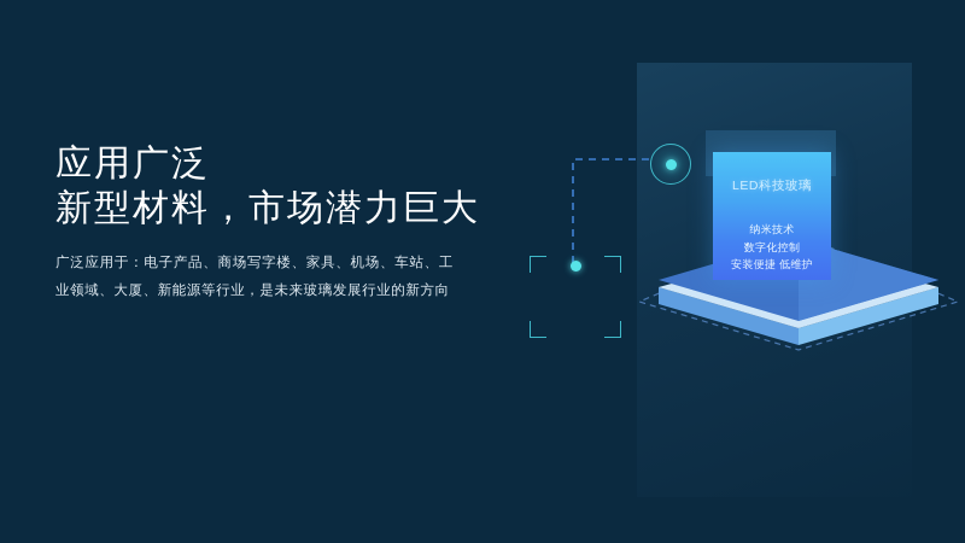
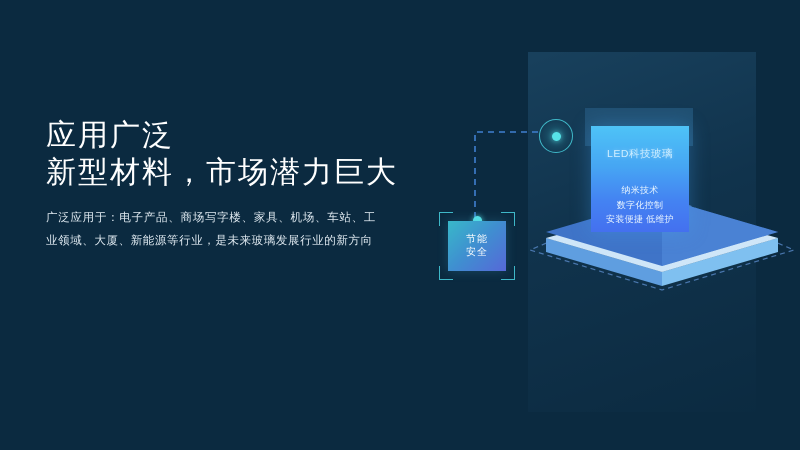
  LED科技玻璃
  纳米技术
  数字化控制
  安装便捷 低维护
+ 节能
+ 安全
  应用广泛
  新型材料，市场潜力巨大
  广泛应用于：电子产品、商场写字楼、家具、机场、车站、工业领域、大厦、新能源等行业，是未来玻璃发展行业的新方向
